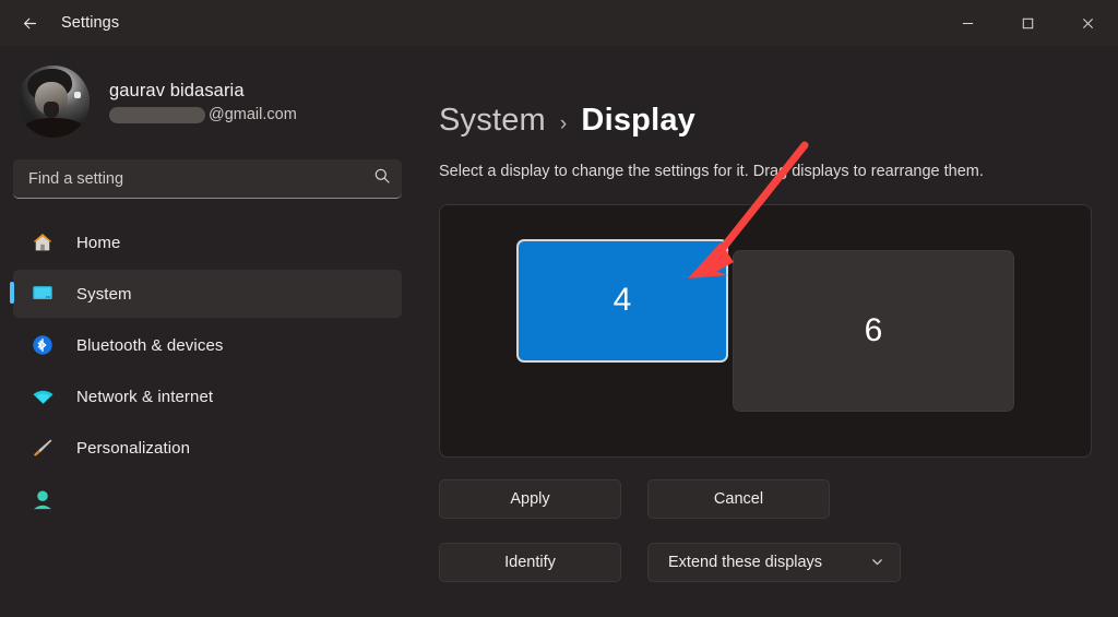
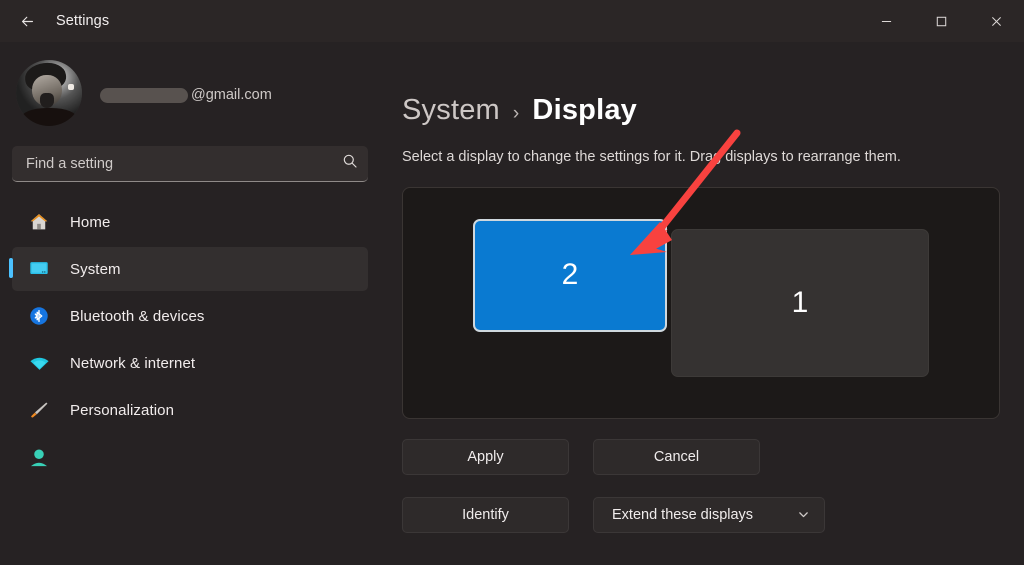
  Settings
- gaurav bidasaria
  @gmail.com
  Find a setting
  Home
  System
  Bluetooth & devices
  Network & internet
  Personalization
  System
  ›
  Display
  Select a display to change the settings for it. Dra displays to rearrange them.
- 4
+ 2
- 6
+ 1
  Apply
  Cancel
  Identify
  Extend these displays
